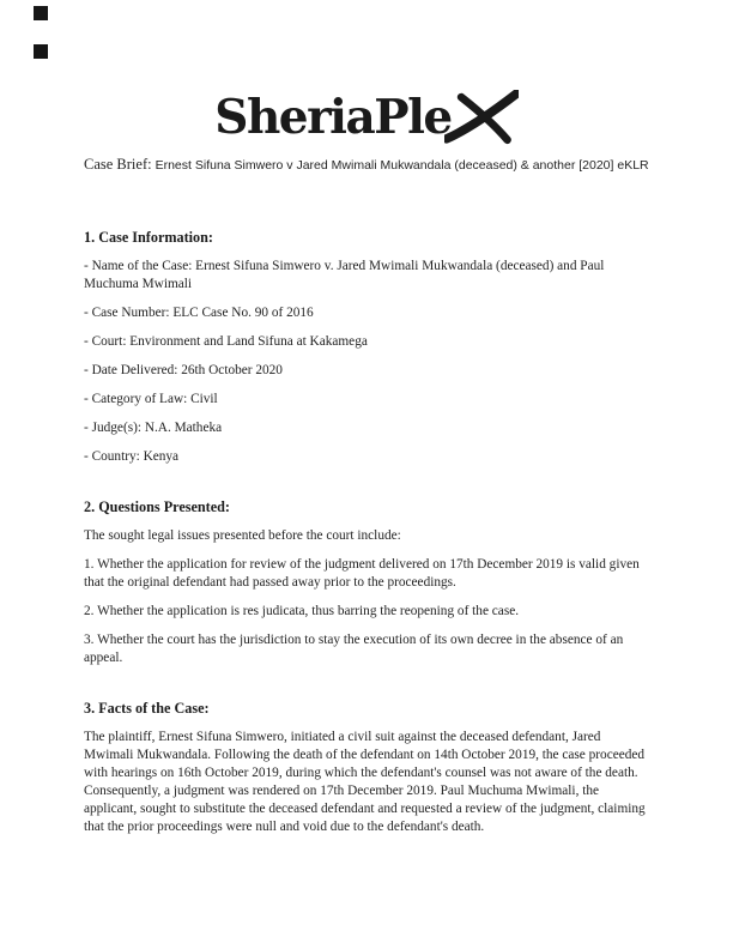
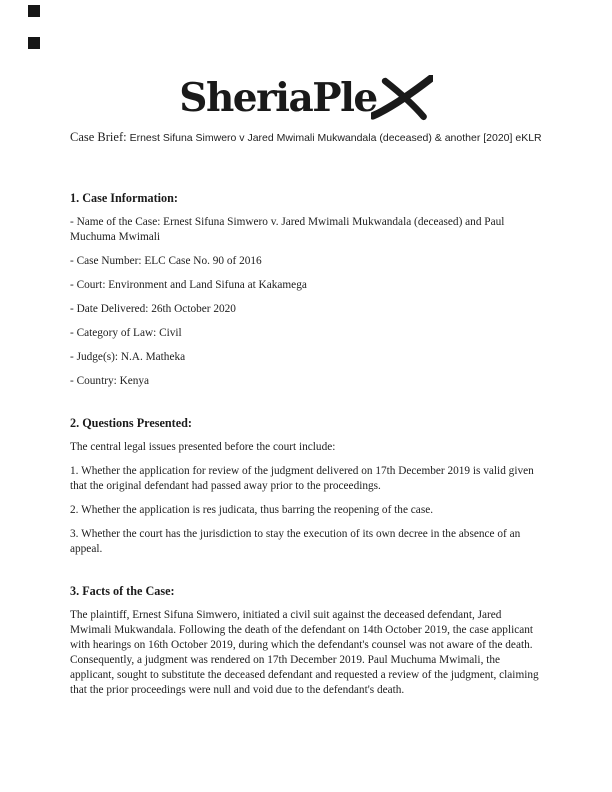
  SheriaPle
  Case Brief: Ernest Sifuna Simwero v Jared Mwimali Mukwandala (deceased) & another [2020] eKLR
  1. Case Information:
  - Name of the Case: Ernest Sifuna Simwero v. Jared Mwimali Mukwandala (deceased) and Paul Muchuma Mwimali
  - Case Number: ELC Case No. 90 of 2016
  - Court: Environment and Land Sifuna at Kakamega
  - Date Delivered: 26th October 2020
  - Category of Law: Civil
  - Judge(s): N.A. Matheka
  - Country: Kenya
  2. Questions Presented:
- The sought legal issues presented before the court include:
+ The central legal issues presented before the court include:
  1. Whether the application for review of the judgment delivered on 17th December 2019 is valid given that the original defendant had passed away prior to the proceedings.
  2. Whether the application is res judicata, thus barring the reopening of the case.
  3. Whether the court has the jurisdiction to stay the execution of its own decree in the absence of an appeal.
  3. Facts of the Case:
- The plaintiff, Ernest Sifuna Simwero, initiated a civil suit against the deceased defendant, Jared Mwimali Mukwandala. Following the death of the defendant on 14th October 2019, the case proceeded with hearings on 16th October 2019, during which the defendant's counsel was not aware of the death. Consequently, a judgment was rendered on 17th December 2019. Paul Muchuma Mwimali, the applicant, sought to substitute the deceased defendant and requested a review of the judgment, claiming that the prior proceedings were null and void due to the defendant's death.
+ The plaintiff, Ernest Sifuna Simwero, initiated a civil suit against the deceased defendant, Jared Mwimali Mukwandala. Following the death of the defendant on 14th October 2019, the case applicant with hearings on 16th October 2019, during which the defendant's counsel was not aware of the death. Consequently, a judgment was rendered on 17th December 2019. Paul Muchuma Mwimali, the applicant, sought to substitute the deceased defendant and requested a review of the judgment, claiming that the prior proceedings were null and void due to the defendant's death.
